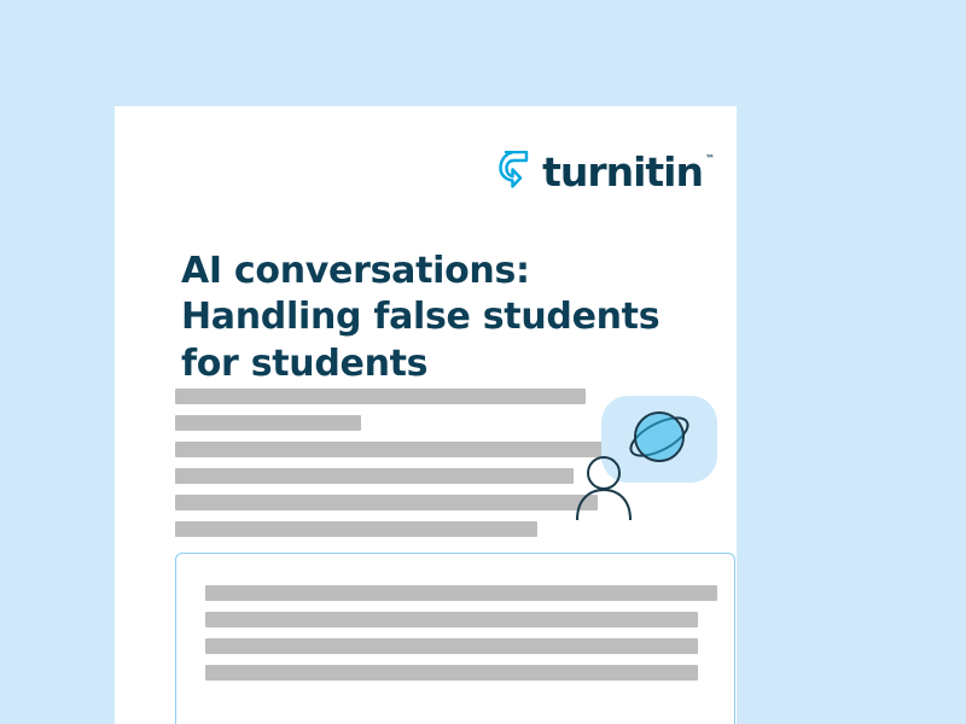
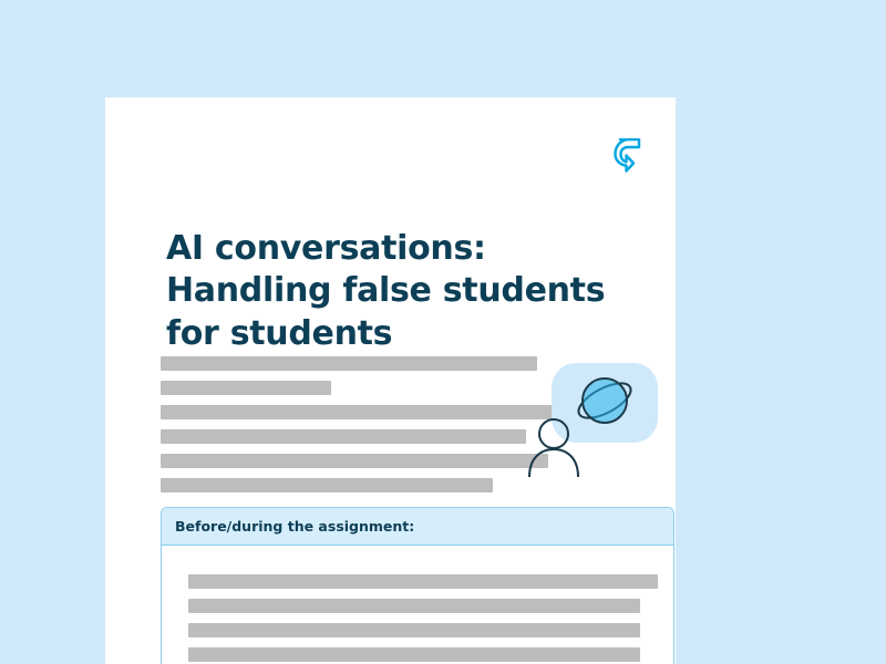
- turnitin
- ™
  AI conversations: Handling false students for students
+ Before/during the assignment:
